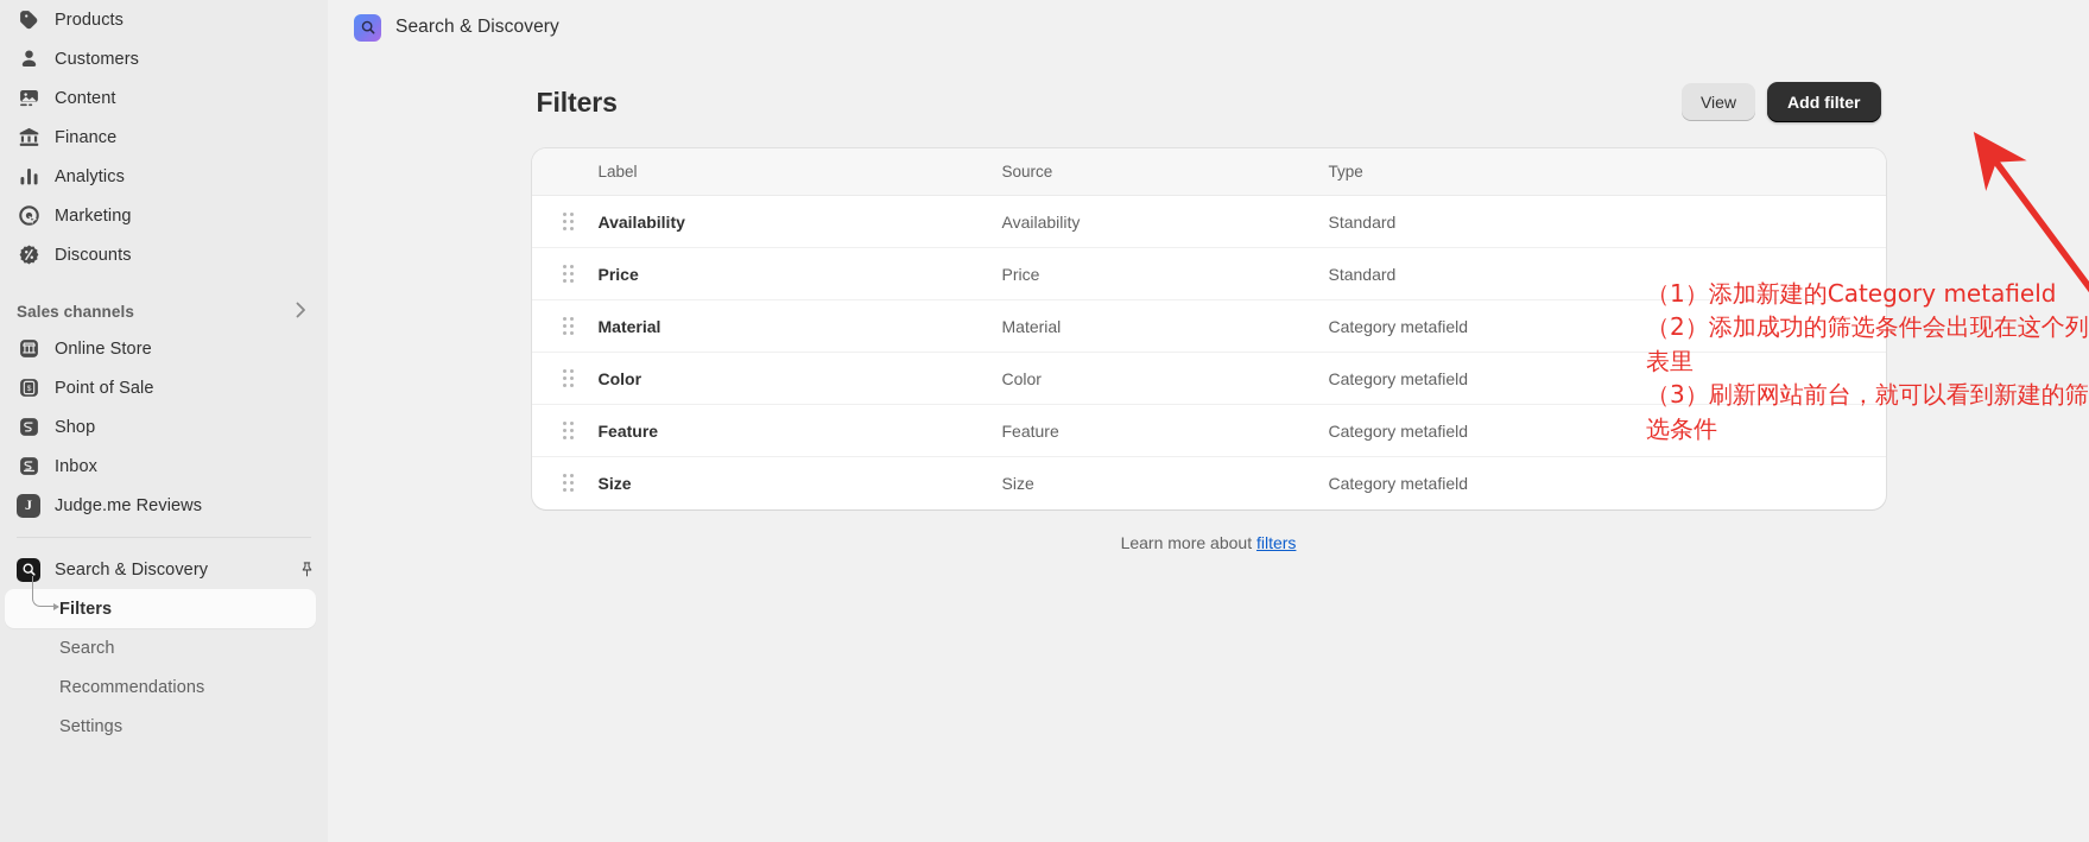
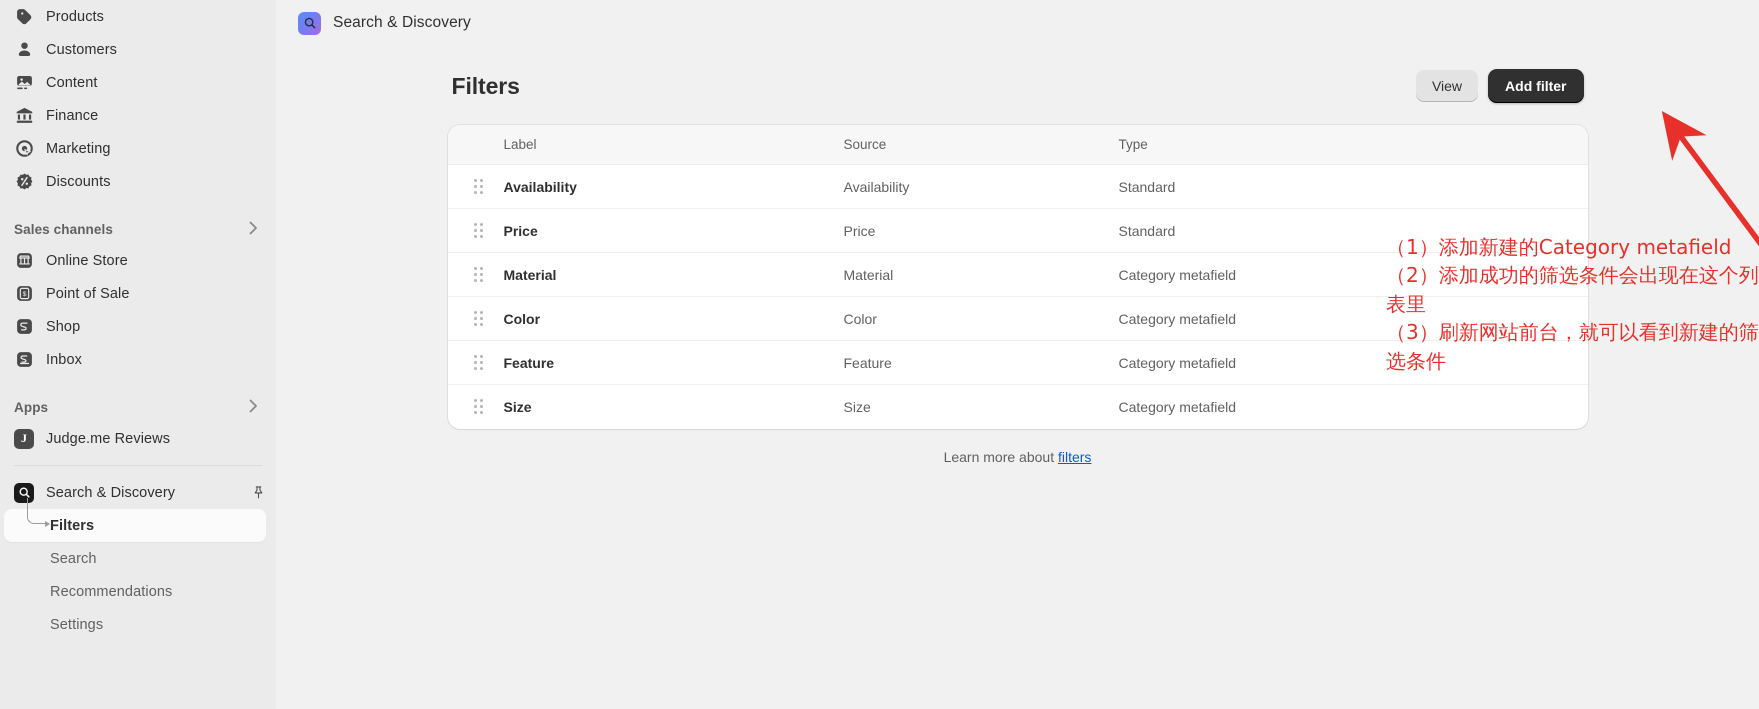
  Products
  Customers
  Content
  Finance
- Analytics
  Marketing
  Discounts
  Sales channels
  Online Store
  Point of Sale
  Shop
  Inbox
+ Apps
  J
  Judge.me Reviews
  Search & Discovery
  Filters
  Search
  Recommendations
  Settings
  Search & Discovery
  Filters
  View
  Add filter
  	Label	Source	Type
  	Availability	Availability	Standard
  	Price	Price	Standard
  	Material	Material	Category metafield
  	Color	Color	Category metafield
  	Feature	Feature	Category metafield
  	Size	Size	Category metafield
  Learn more about filters
  （1）添加新建的Category metafield
  （2）添加成功的筛选条件会出现在这个列表里
  （3）刷新网站前台，就可以看到新建的筛选条件
